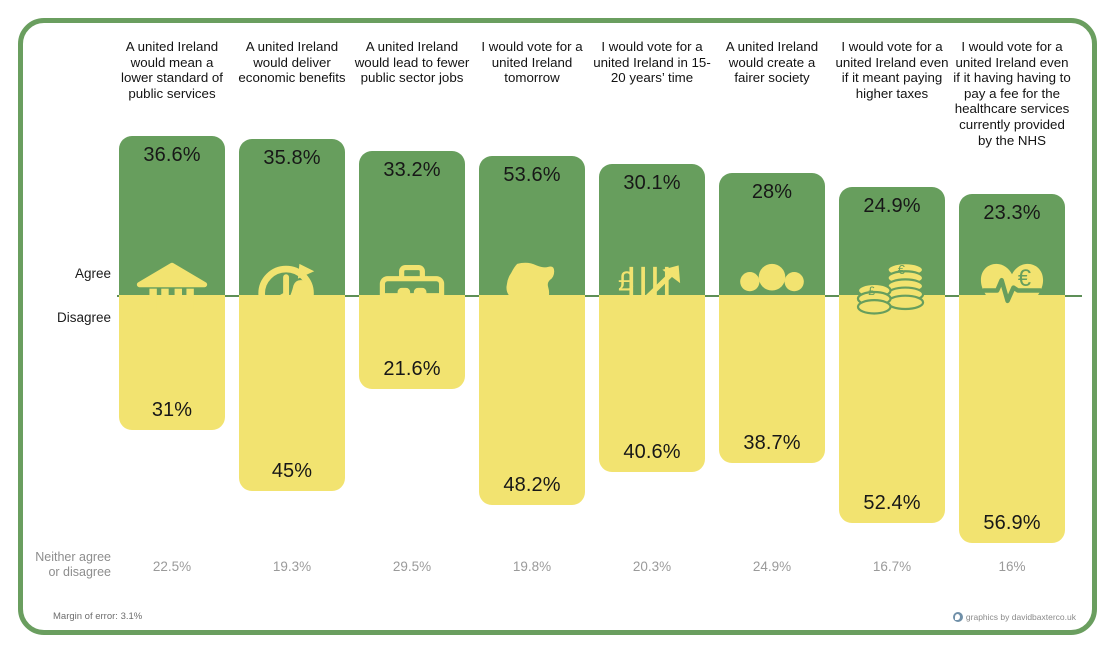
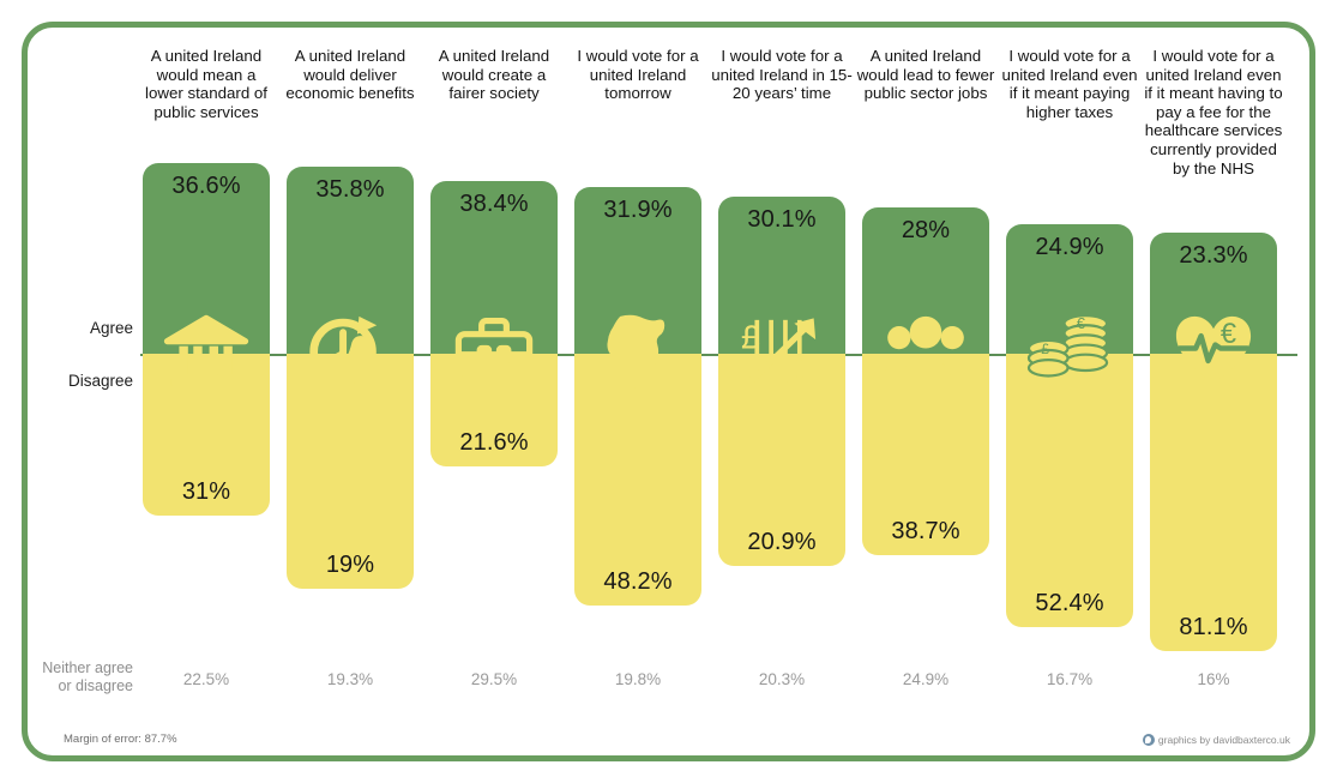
  Agree
  Disagree
  Neither agree
  or disagree
  A united Ireland would mean a lower standard of public services
  36.6%
  31%
  22.5%
  A united Ireland would deliver economic benefits
  35.8%
- 45%
+ 19%
  19.3%
- A united Ireland would lead to fewer public sector jobs
+ A united Ireland would create a fairer society
- 33.2%
+ 38.4%
  21.6%
  29.5%
  I would vote for a united Ireland tomorrow
- 53.6%
+ 31.9%
  48.2%
  19.8%
  I would vote for a united Ireland in 15-20 years’ time
  30.1%
- 40.6%
+ 20.9%
  £
  €
  20.3%
- A united Ireland would create a fairer society
+ A united Ireland would lead to fewer public sector jobs
  28%
  38.7%
  24.9%
  I would vote for a united Ireland even if it meant paying higher taxes
  24.9%
  52.4%
  €
  £
  16.7%
- I would vote for a united Ireland even if it having having to pay a fee for the healthcare services currently provided by the NHS
+ I would vote for a united Ireland even if it meant having to pay a fee for the healthcare services currently provided by the NHS
  23.3%
- 56.9%
+ 81.1%
  €
  16%
- Margin of error: 3.1%
+ Margin of error: 87.7%
  graphics by davidbaxterco.uk
